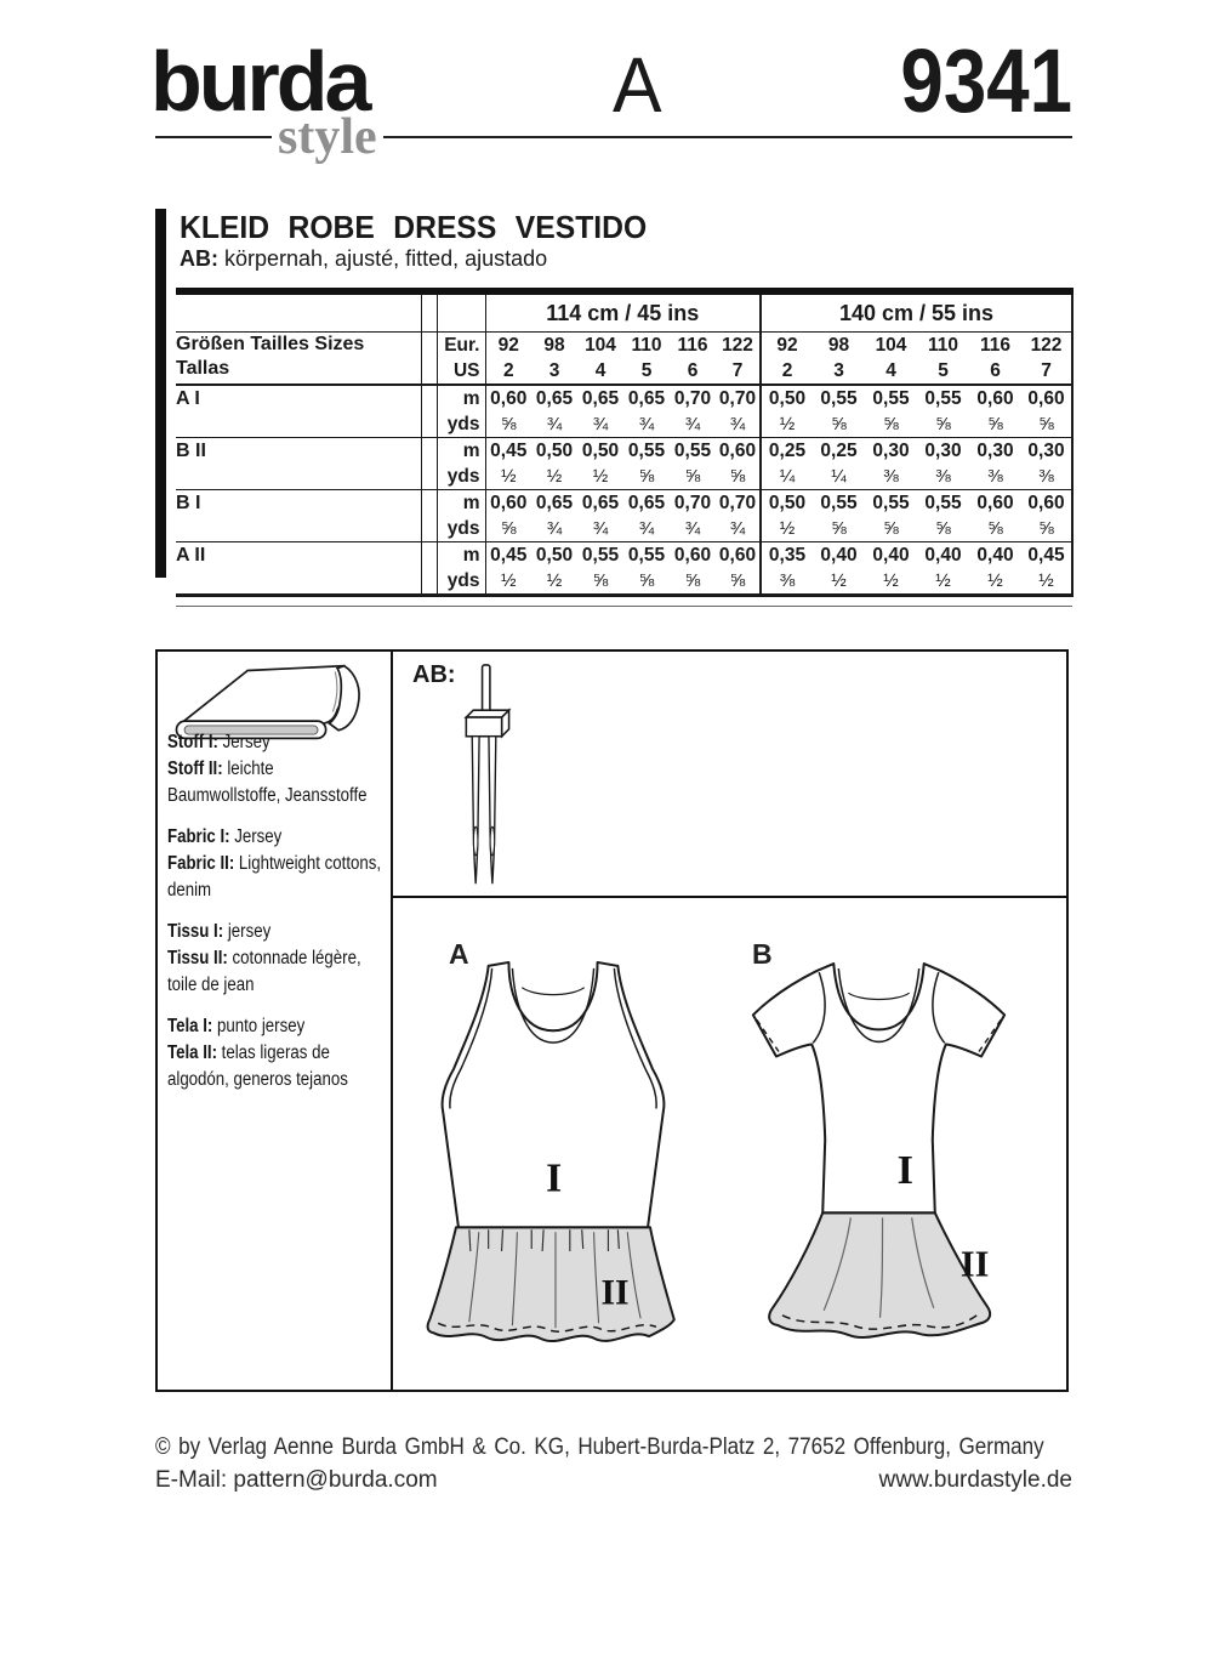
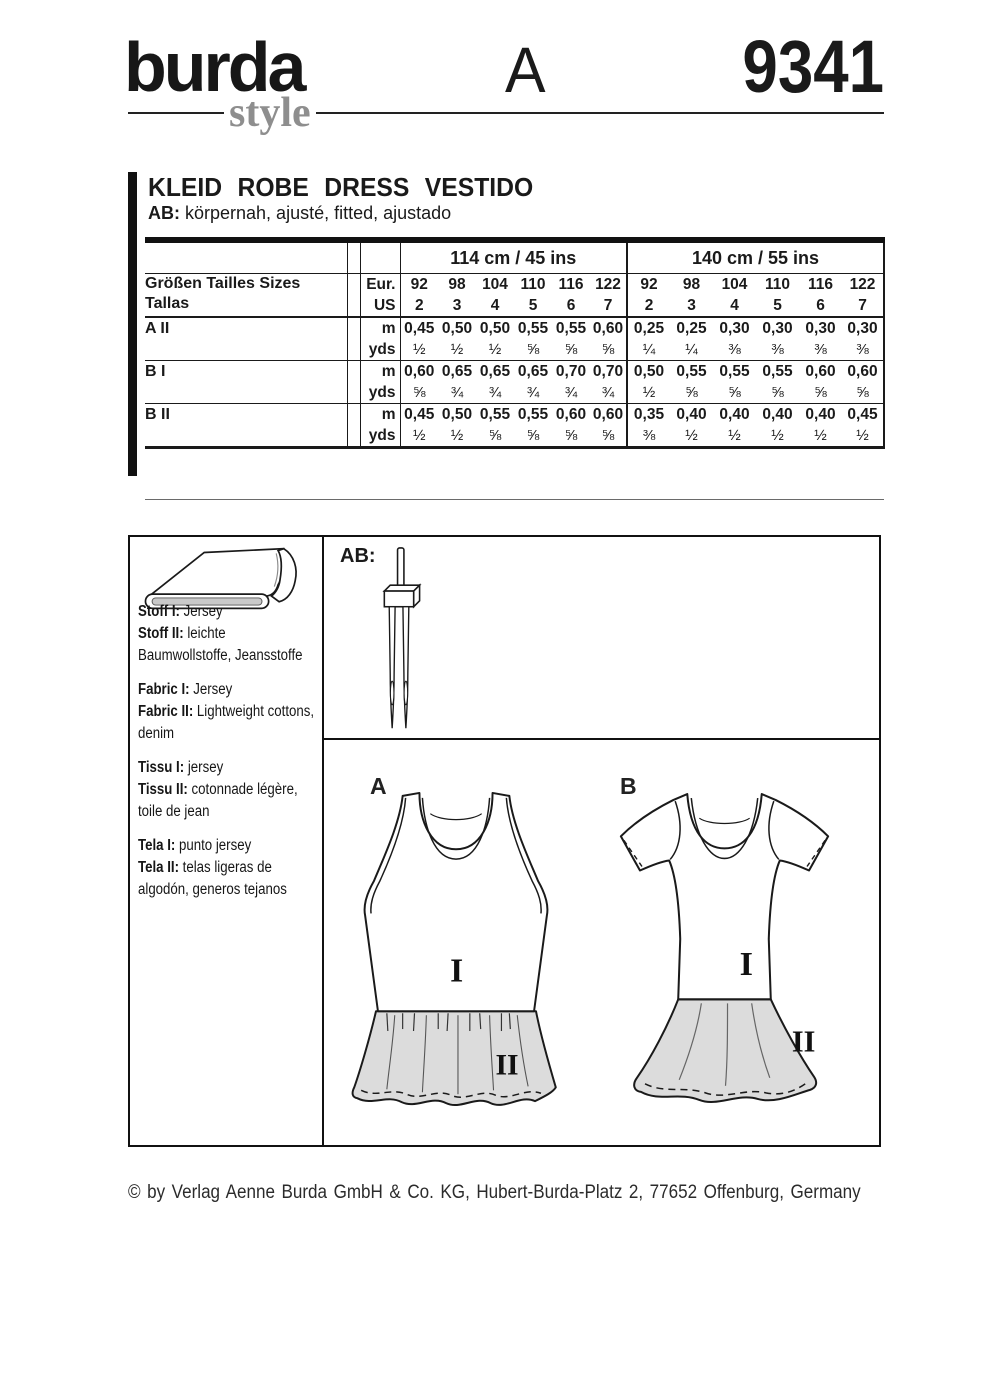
  burda
  style
  A
  9341
  KLEID ROBE DRESS VESTIDO
  AB: körpernah, ajusté, fitted, ajustado
  			114 cm / 45 ins	140 cm / 55 ins
  Größen Tailles Sizes Tallas		Eur. US	922	983	1044	1105	1166	1227	922	983	1044	1105	1166	1227
- A I		myds	0,60⅝	0,65¾	0,65¾	0,65¾	0,70¾	0,70¾	0,50½	0,55⅝	0,55⅝	0,55⅝	0,60⅝	0,60⅝
- B II		myds	0,45½	0,50½	0,50½	0,55⅝	0,55⅝	0,60⅝	0,25¼	0,25¼	0,30⅜	0,30⅜	0,30⅜	0,30⅜
+ A II		myds	0,45½	0,50½	0,50½	0,55⅝	0,55⅝	0,60⅝	0,25¼	0,25¼	0,30⅜	0,30⅜	0,30⅜	0,30⅜
  B I		myds	0,60⅝	0,65¾	0,65¾	0,65¾	0,70¾	0,70¾	0,50½	0,55⅝	0,55⅝	0,55⅝	0,60⅝	0,60⅝
- A II		myds	0,45½	0,50½	0,55⅝	0,55⅝	0,60⅝	0,60⅝	0,35⅜	0,40½	0,40½	0,40½	0,40½	0,45½
+ B II		myds	0,45½	0,50½	0,55⅝	0,55⅝	0,60⅝	0,60⅝	0,35⅜	0,40½	0,40½	0,40½	0,40½	0,45½
  Stoff I: Jersey
  Stoff II: leichte Baumwollstoffe, Jeansstoffe
  Fabric I: Jersey
  Fabric II: Lightweight cottons, denim
  Tissu I: jersey
  Tissu II: cotonnade légère, toile de jean
  Tela I: punto jersey
  Tela II: telas ligeras de algodón, generos tejanos
  AB:
  A
  I
  II
  B
  I
  II
  © by Verlag Aenne Burda GmbH & Co. KG, Hubert-Burda-Platz 2, 77652 Offenburg, Germany
- E-Mail: pattern@burda.com
- www.burdastyle.de
